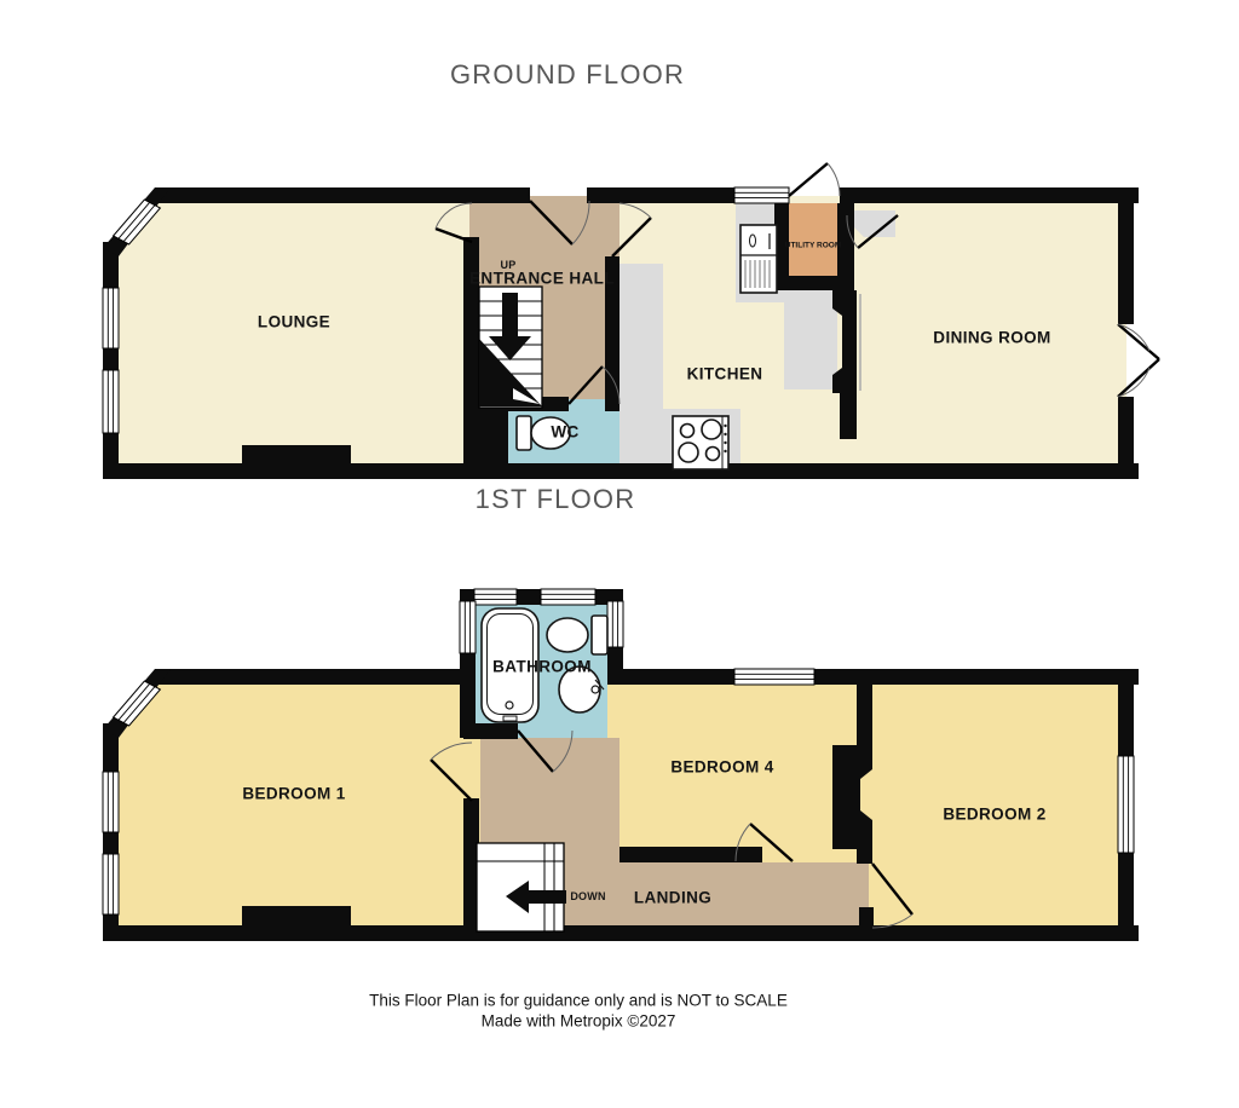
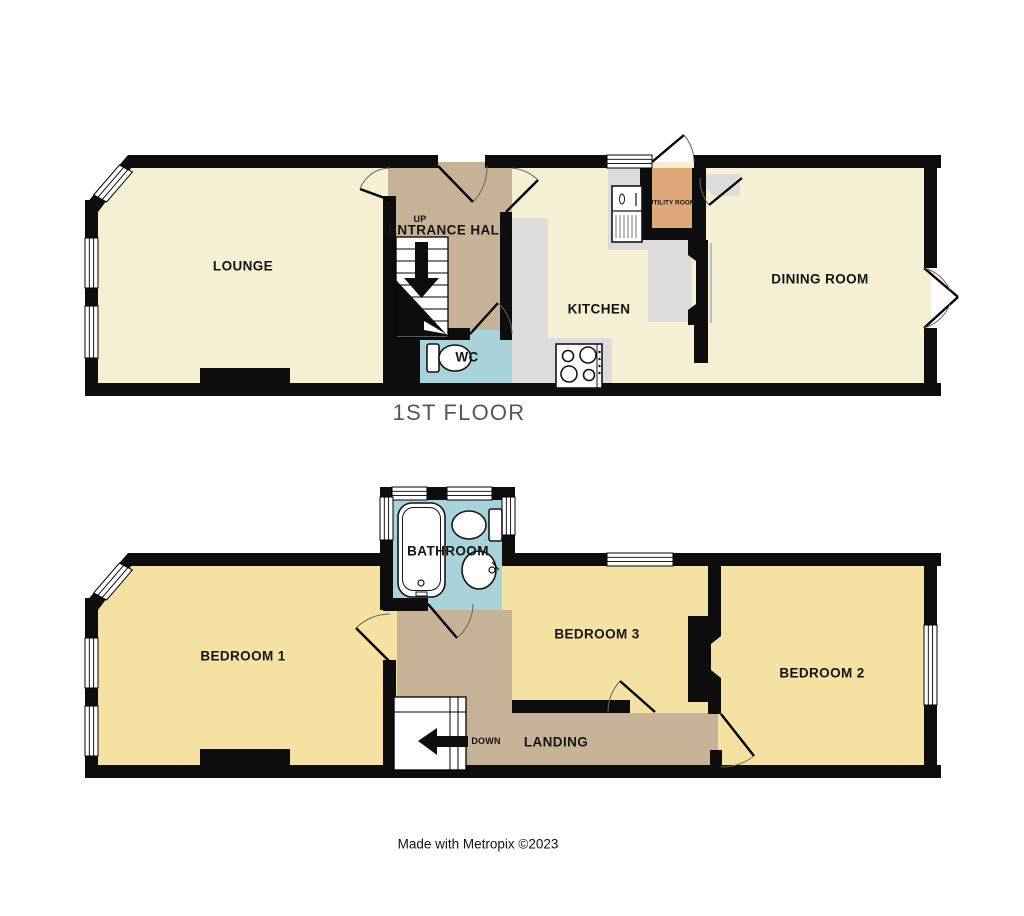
- GROUND FLOOR
  1ST FLOOR
  LOUNGE
  UP
  ENTRANCE HALL
  WC
  KITCHEN
  DINING ROOM
  BATHROOM
  BEDROOM 1
- BEDROOM 4
+ BEDROOM 3
  BEDROOM 2
  DOWN
  LANDING
- This Floor Plan is for guidance only and is NOT to SCALE
- Made with Metropix ©2027
+ Made with Metropix ©2023
